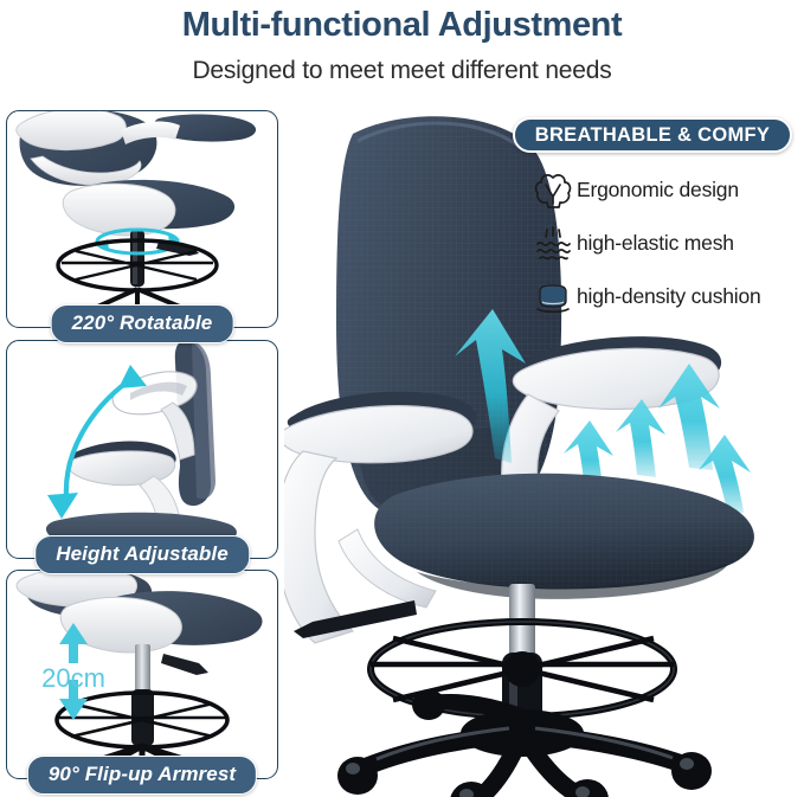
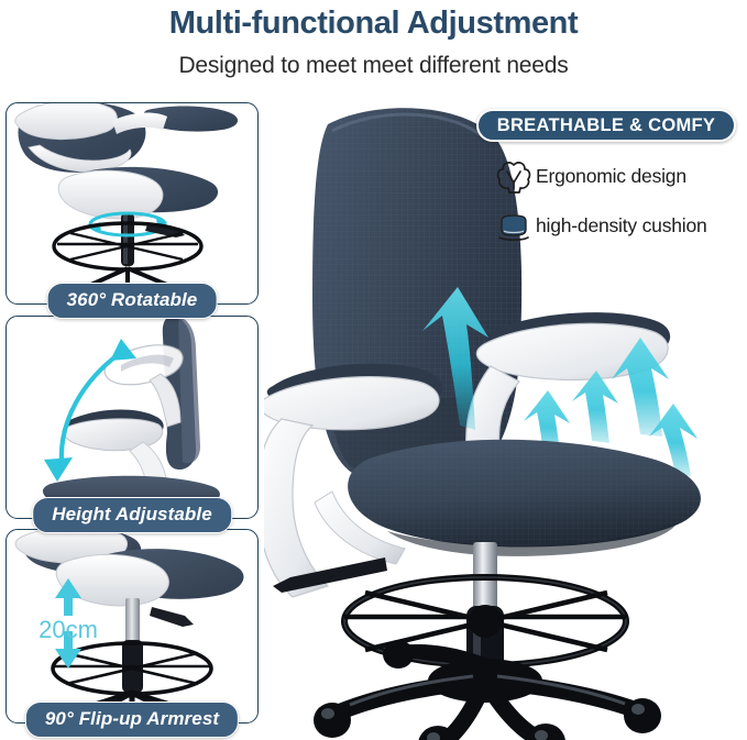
  Multi-functional Adjustment
  Designed to meet meet different needs
- 220° Rotatable
+ 360° Rotatable
  Height Adjustable
  20cm
  90° Flip-up Armrest
  BREATHABLE & COMFY
  Ergonomic design
- high-elastic mesh
  high-density cushion
